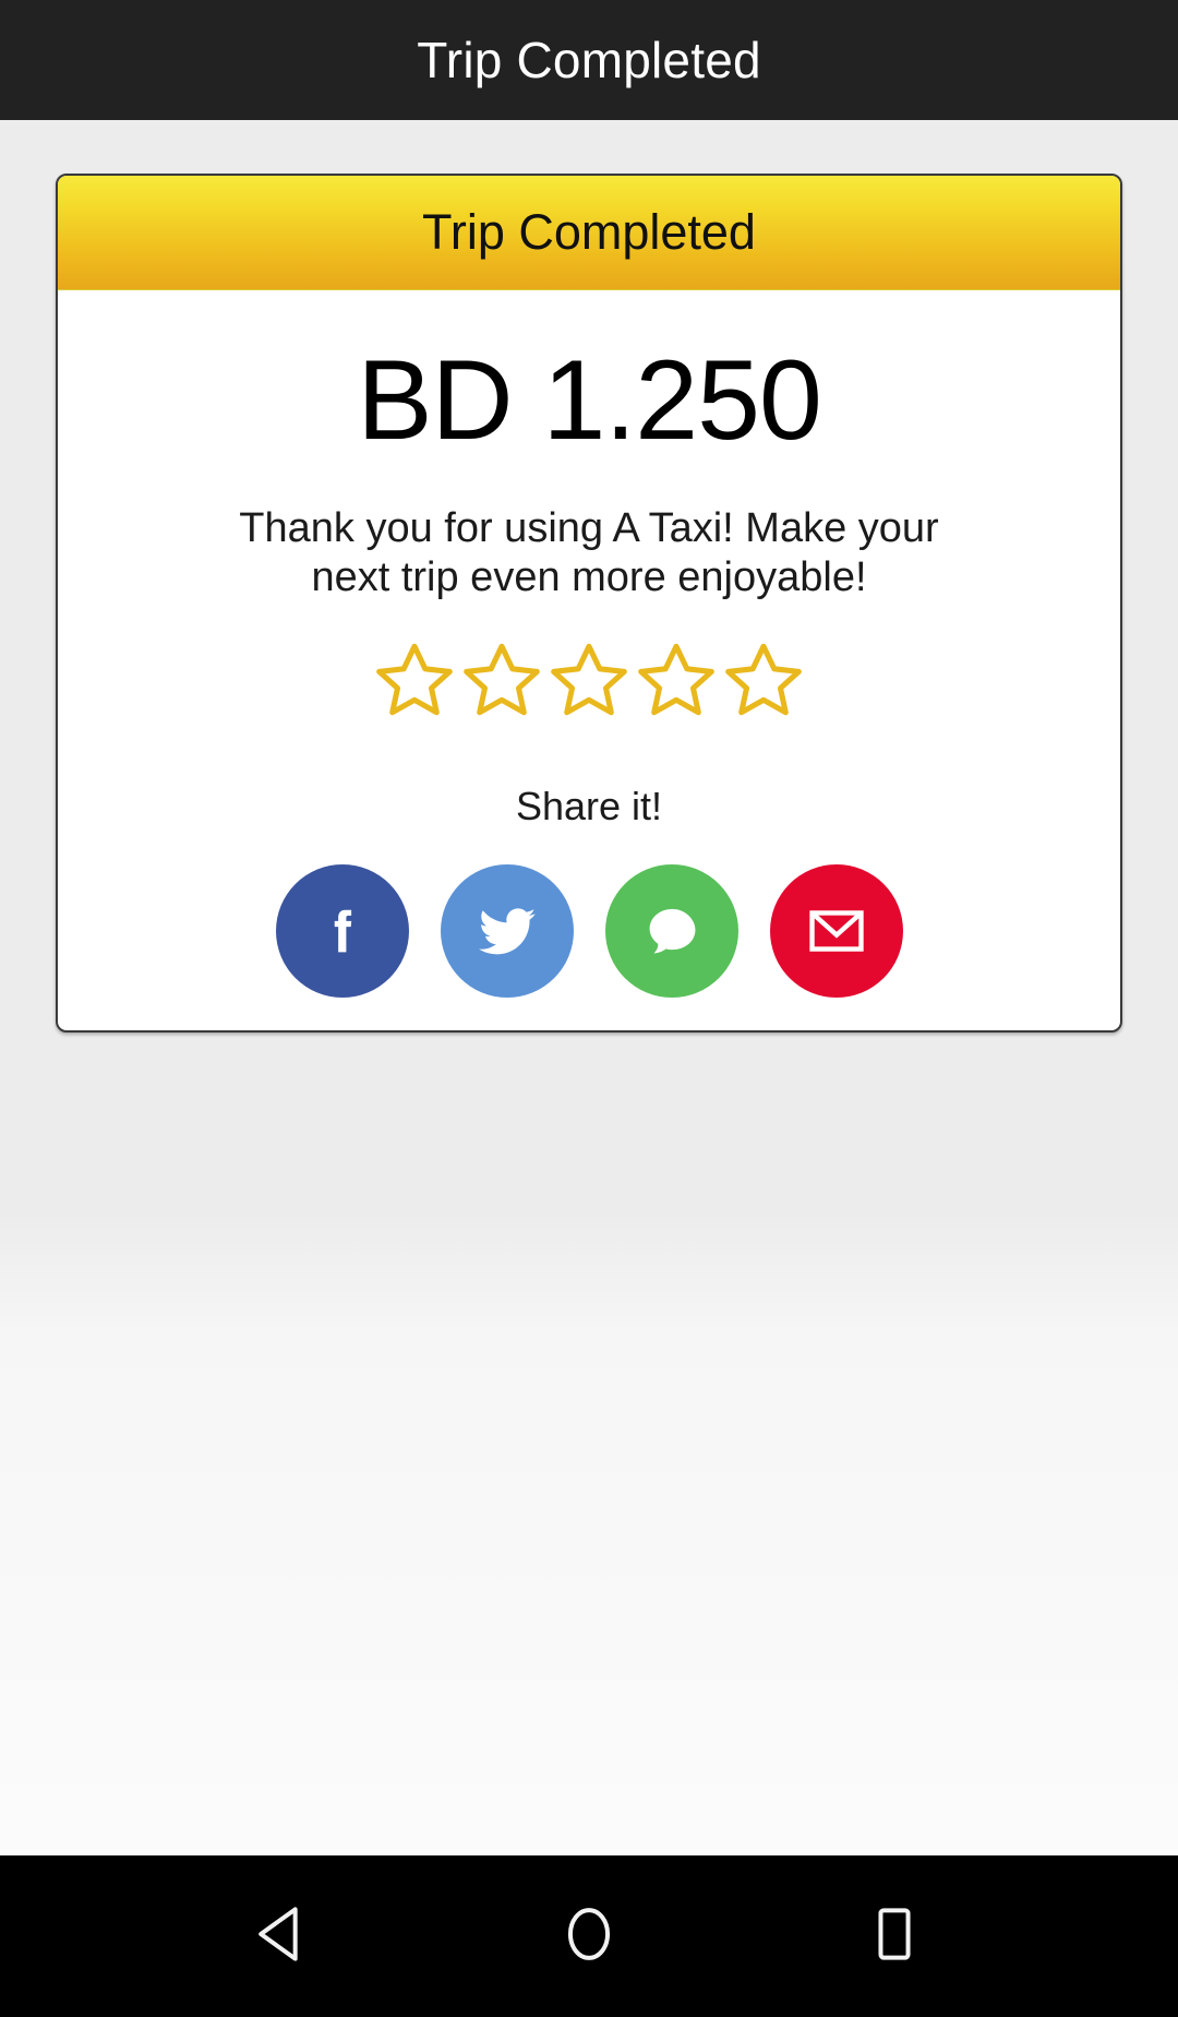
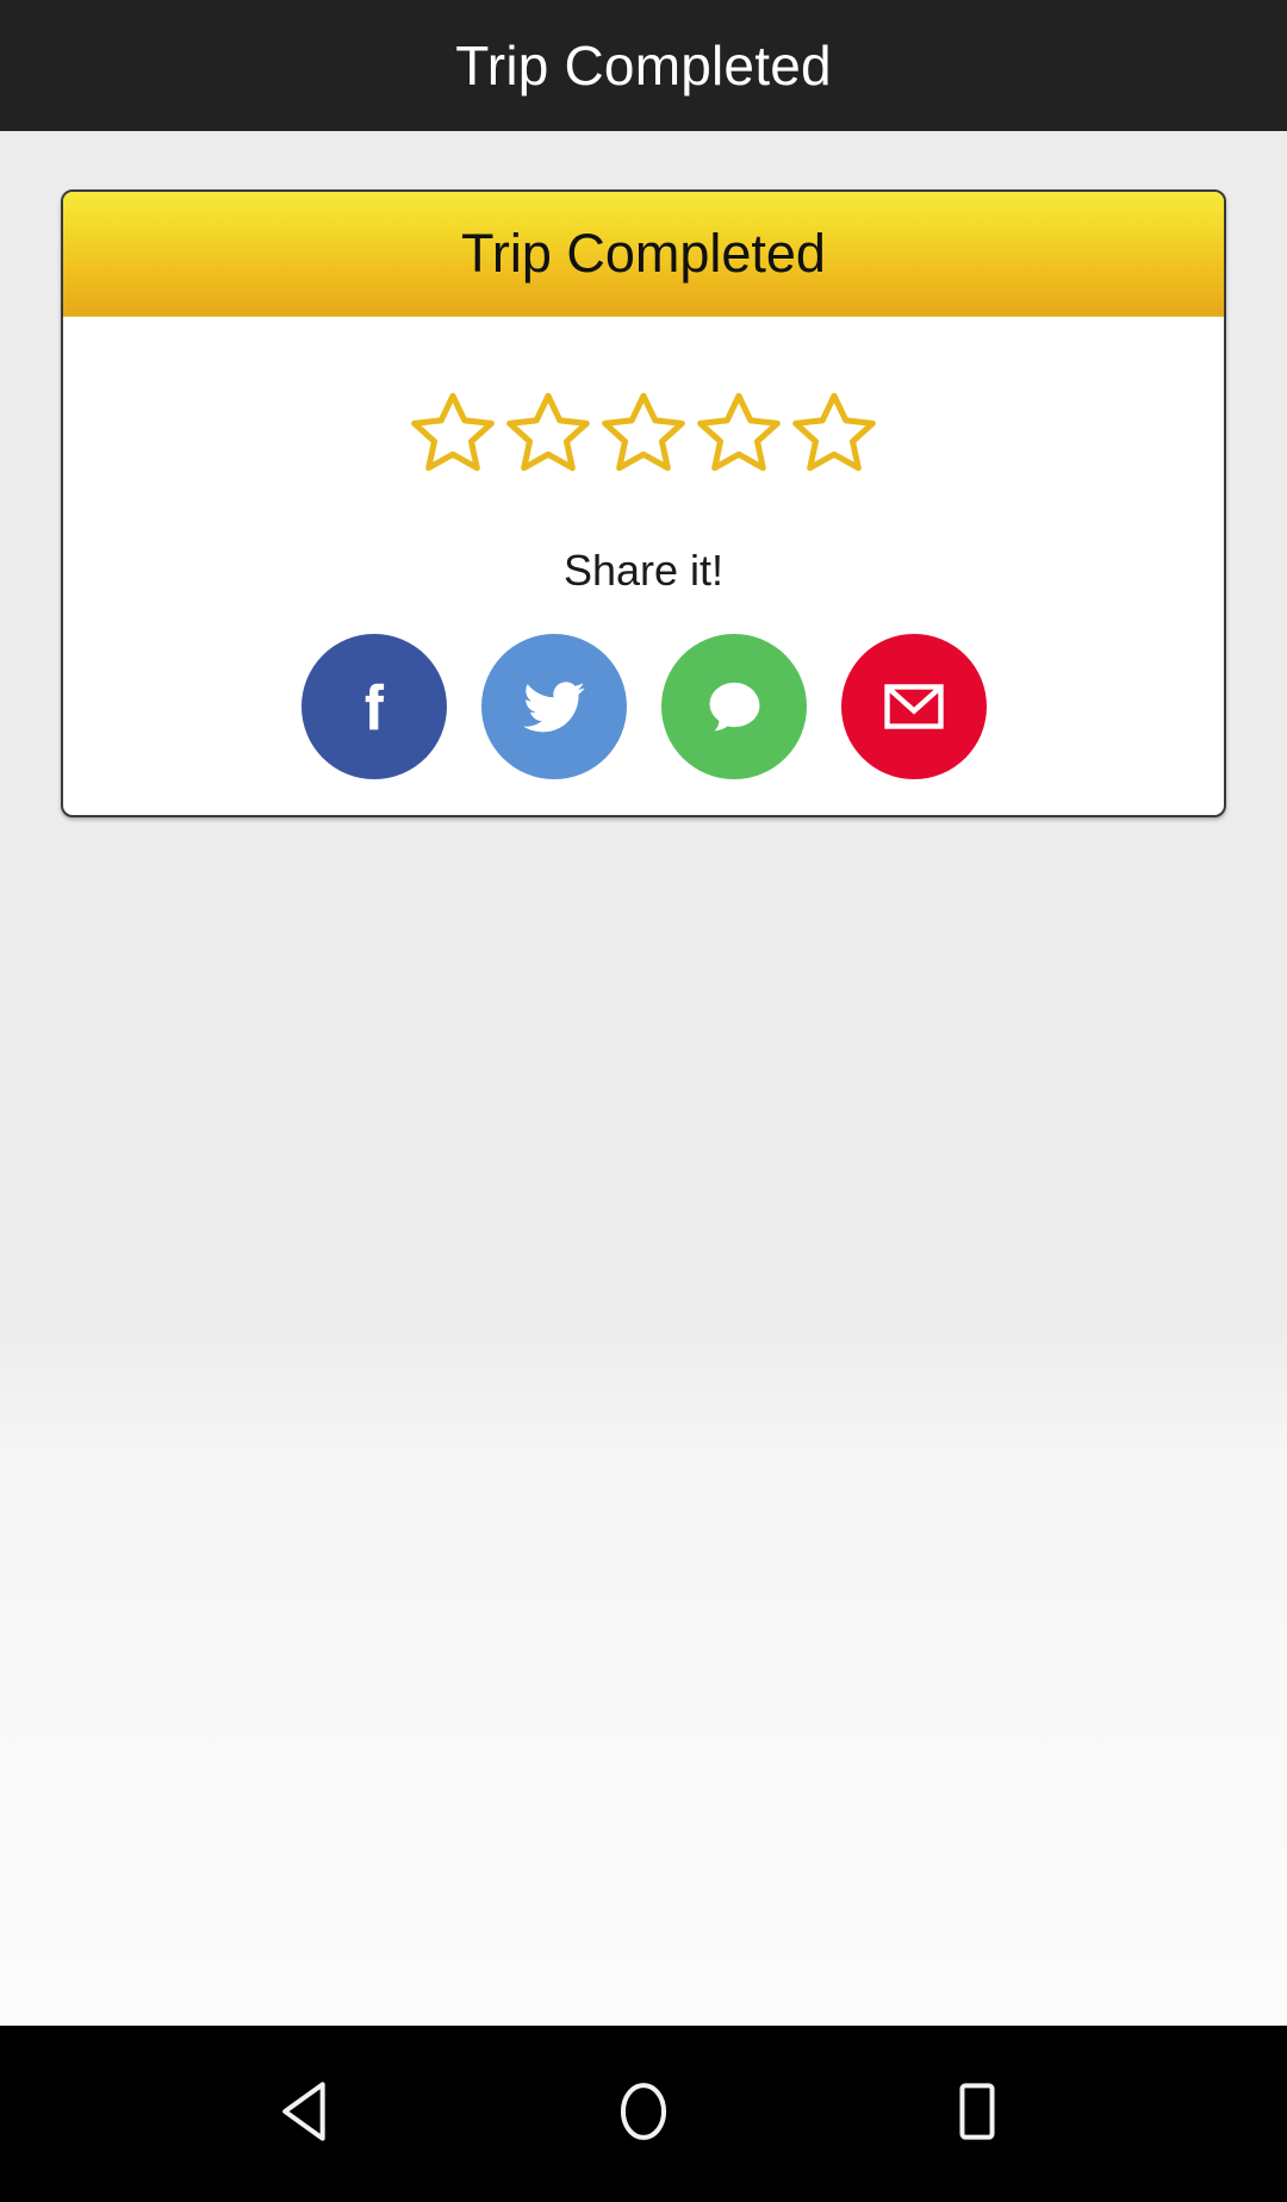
  Trip Completed
  Trip Completed
- BD 1.250
- Thank you for using A Taxi! Make your next trip even more enjoyable!
  Share it!
